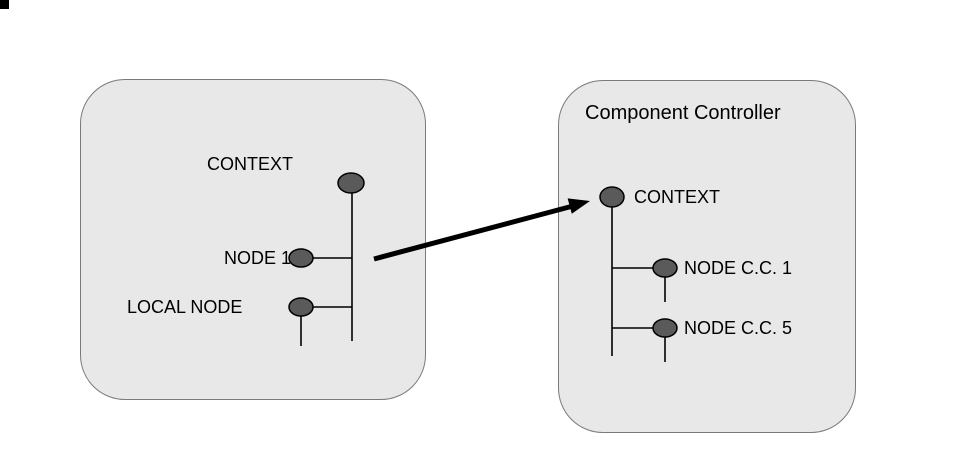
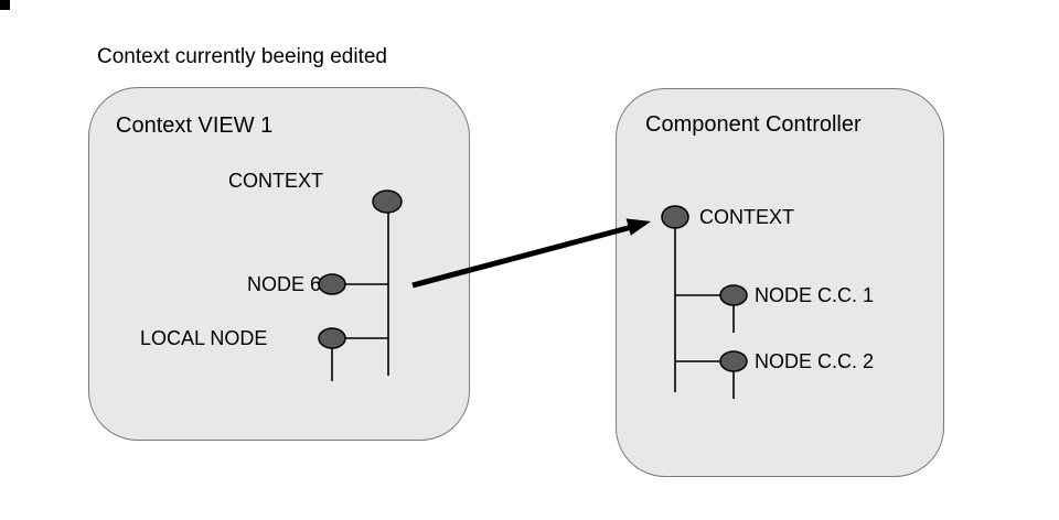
+ Context currently beeing edited
+ Context VIEW 1
  Component Controller
  CONTEXT
- NODE 1
+ NODE 6
  LOCAL NODE
  CONTEXT
  NODE C.C. 1
- NODE C.C. 5
+ NODE C.C. 2
